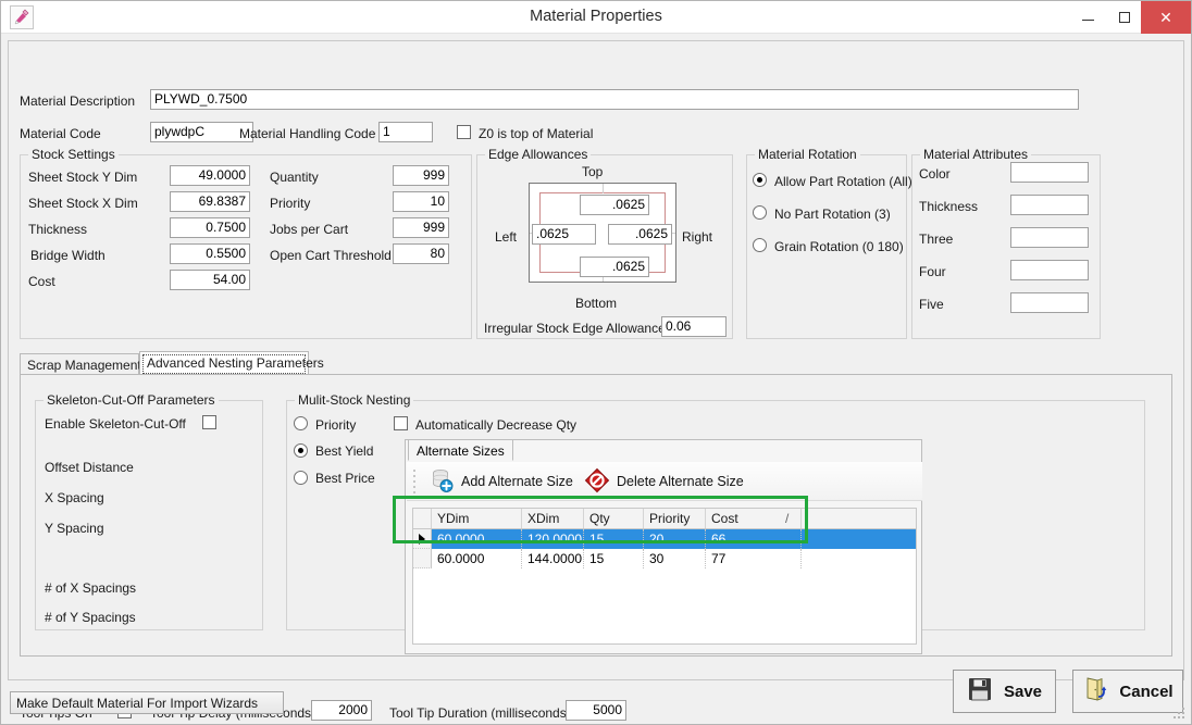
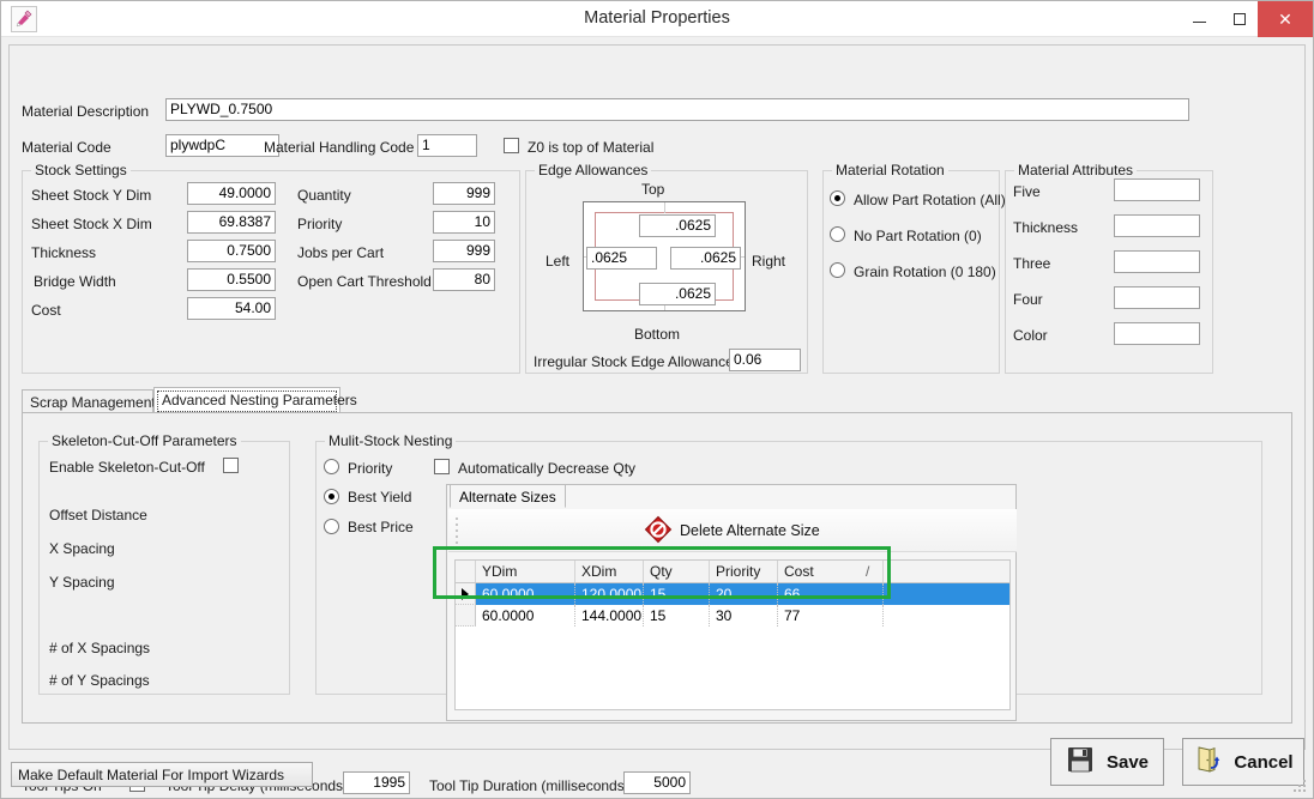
  Material Properties
  ✕
  Material Description
  PLYWD_0.7500
  Material Code
  plywdpC
  Material Handling Code
  1
  Z0 is top of Material
  Stock Settings
  Sheet Stock Y Dim
  49.0000
  Sheet Stock X Dim
  69.8387
  Thickness
  0.7500
  Bridge Width
  0.5500
  Cost
  54.00
  Quantity
  999
  Priority
  10
  Jobs per Cart
  999
  Open Cart Threshold
  80
  Edge Allowances
  Top
  .0625
  .0625
  .0625
  .0625
  Left
  Right
  Bottom
  Irregular Stock Edge Allowanc
  0.06
  Material Rotation
  Allow Part Rotation (All)
- No Part Rotation (3)
+ No Part Rotation (0)
  Grain Rotation (0 180)
  Material Attributes
- Color
+ Five
  Thickness
  Three
  Four
- Five
+ Color
  Scrap Managemen
  Advanced Nesting Parameters
  Skeleton-Cut-Off Parameters
  Enable Skeleton-Cut-Off
  Offset Distance
  X Spacing
  Y Spacing
  # of X Spacings
  # of Y Spacings
  Mulit-Stock Nesting
  Priority
  Best Yield
  Best Price
  Automatically Decrease Qty
  Alternate Sizes
- Add Alternate Size
  Delete Alternate Size
  YDim
  XDim
  Qty
  Priority
  Cost
  /
  60.0000
  120.0000
  15
  20
  66
  60.0000
  144.0000
  15
  30
  77
- 2000
+ 1995
  Tool Tip Duration (milliseconds
  5000
  Save
  Cancel
  Make Default Material For Import Wizards
